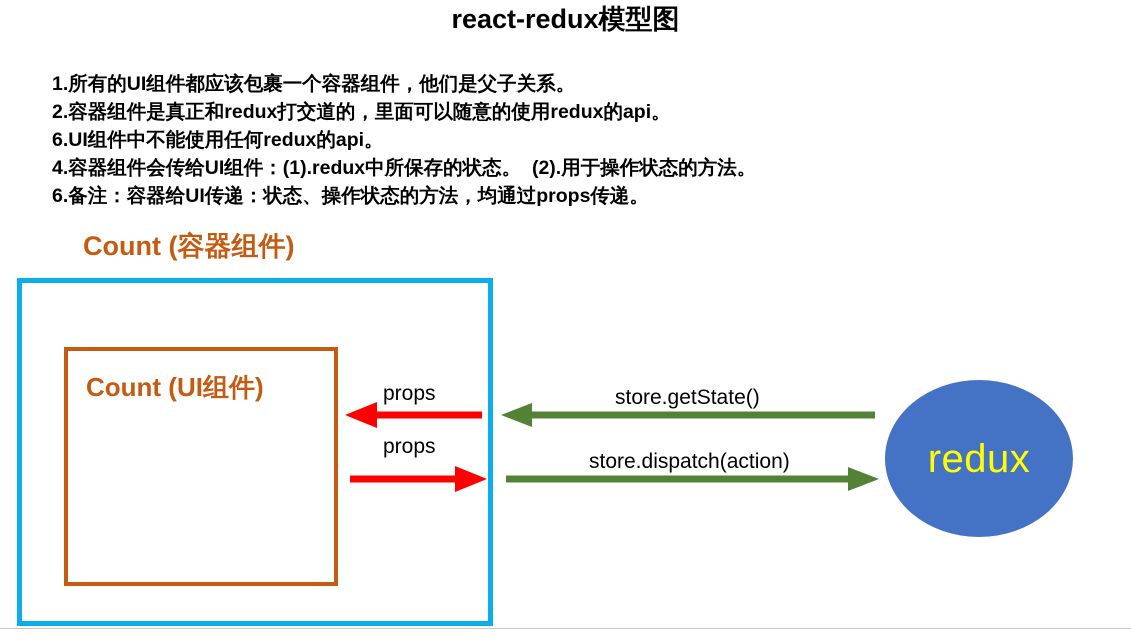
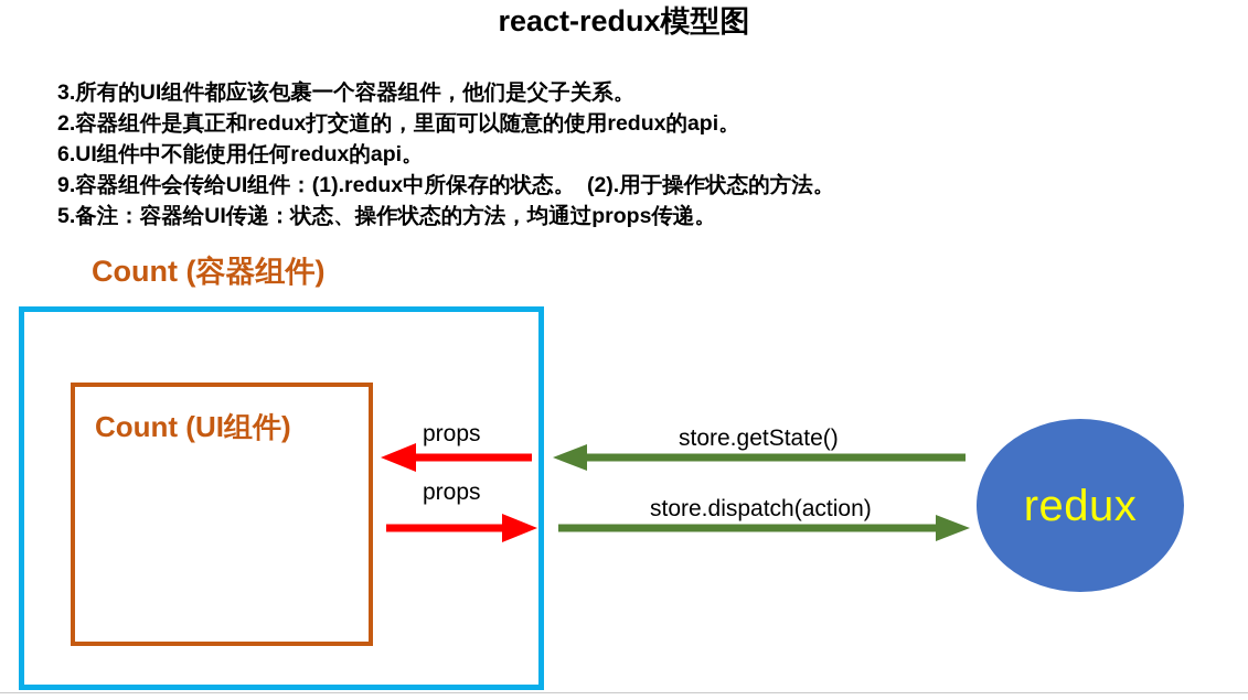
  react-redux模型图
- 1.所有的UI组件都应该包裹一个容器组件，他们是父子关系。
+ 3.所有的UI组件都应该包裹一个容器组件，他们是父子关系。
  2.容器组件是真正和redux打交道的，里面可以随意的使用redux的api。
  6.UI组件中不能使用任何redux的api。
- 4.容器组件会传给UI组件：(1).redux中所保存的状态。 (2).用于操作状态的方法。
+ 9.容器组件会传给UI组件：(1).redux中所保存的状态。 (2).用于操作状态的方法。
- 6.备注：容器给UI传递：状态、操作状态的方法，均通过props传递。
+ 5.备注：容器给UI传递：状态、操作状态的方法，均通过props传递。
  Count (容器组件)
  Count (UI组件)
  redux
  props
  props
  store.getState()
  store.dispatch(action)
